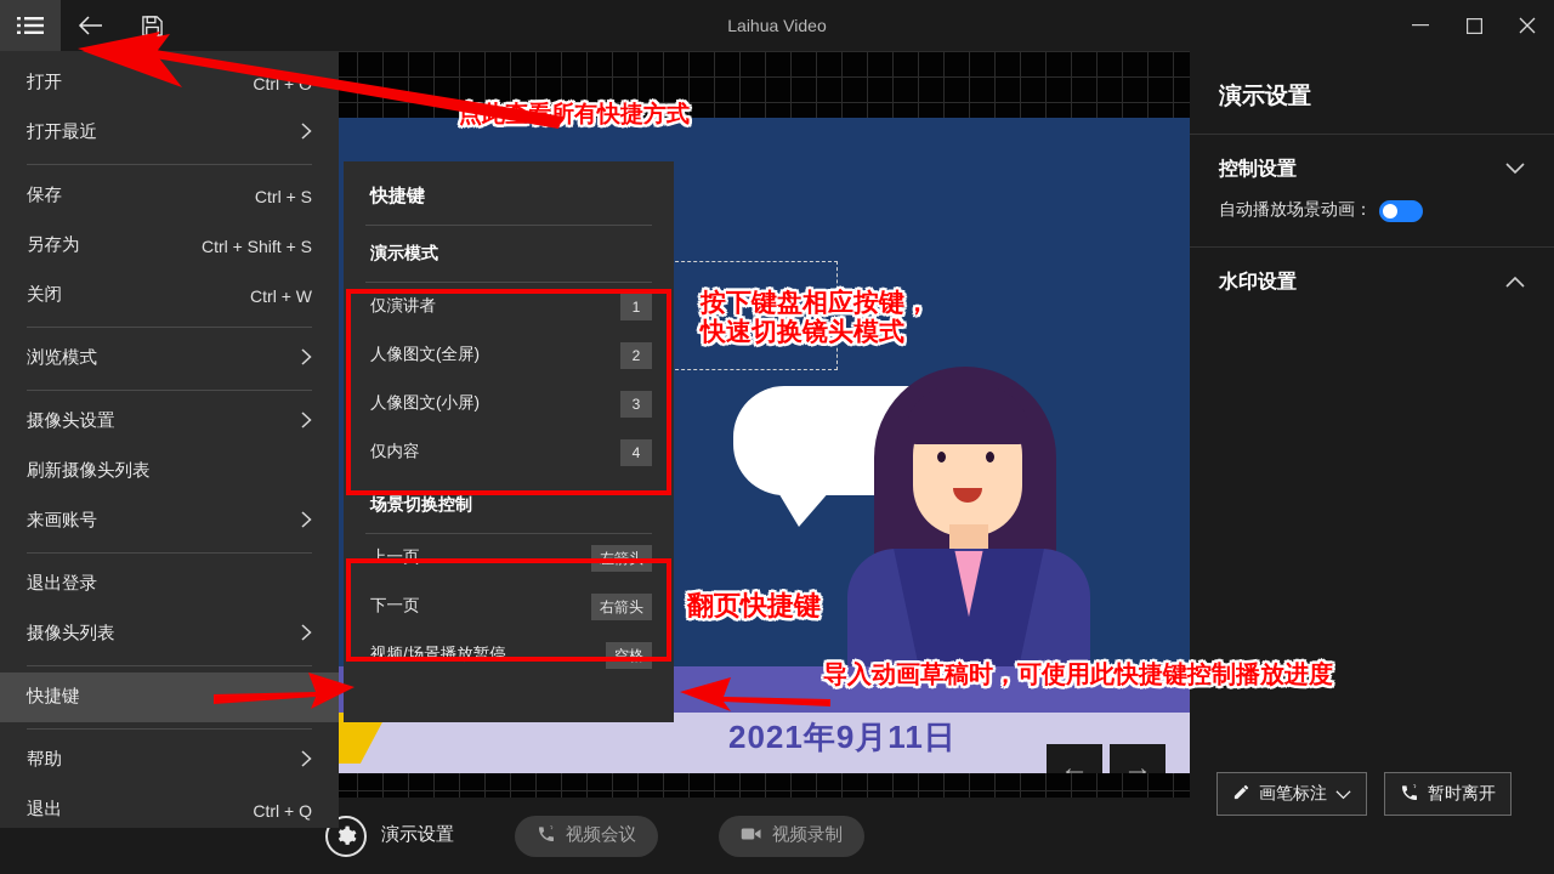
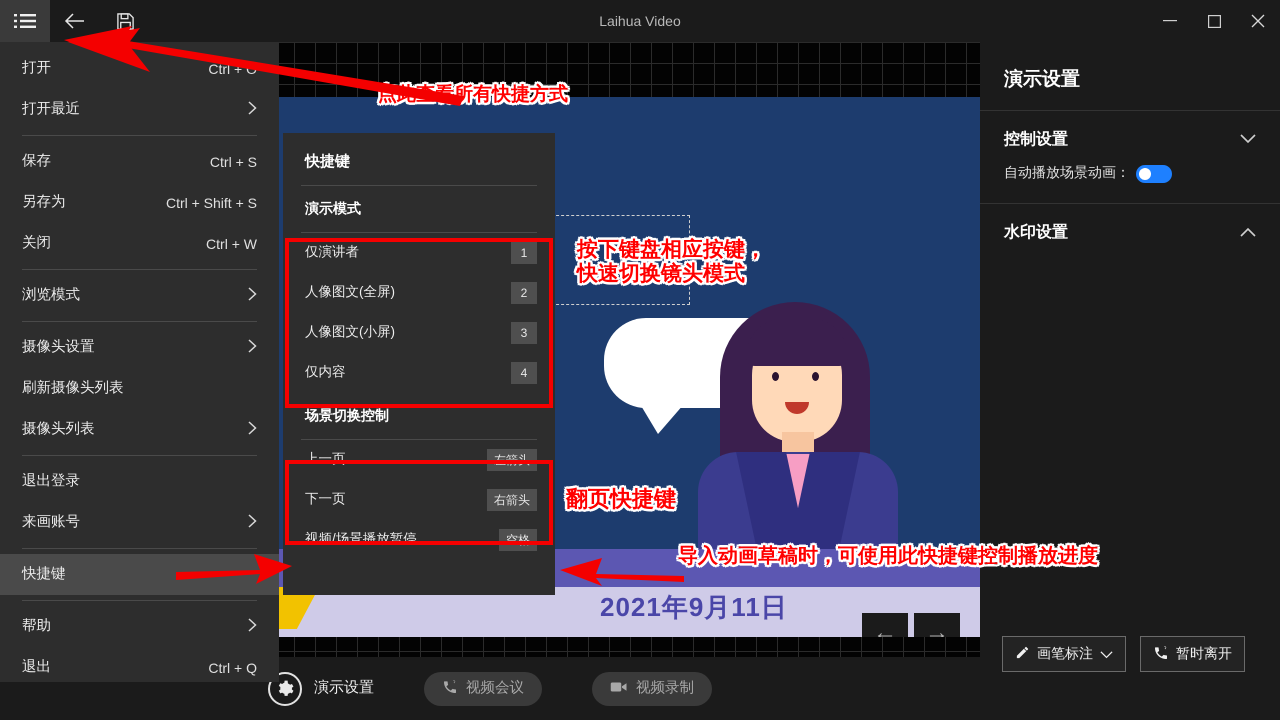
  2021年9月11日
  ←
  →
  演示设置
  视频会议
  视频录制
  演示设置
  控制设置
  自动播放场景动画：
  水印设置
  画笔标注
  暂时离开
  打开
  Ctrl +
  打开最近
  保存
  Ctrl + S
  另存为
  Ctrl + Shift + S
  关闭
  Ctrl + W
  浏览模式
  摄像头设置
  刷新摄像头列表
- 来画账号
+ 摄像头列表
  退出登录
- 摄像头列表
+ 来画账号
  快捷键
  帮助
  退出
  Ctrl + Q
  快捷键
  演示模式
  仅演讲者
  1
  人像图文(全屏)
  2
  人像图文(小屏)
  3
  仅内容
  4
  场景切换控制
  上一页
  左箭头
  下一页
  右箭头
  视频/场景播放暂停
  空格
  Laihua Video
  点所有快捷方式
  按下键盘相应按键，
  快速切换镜头模式
  翻页快捷键
  导入动画草稿时，可使用此快捷键控制播放进度
